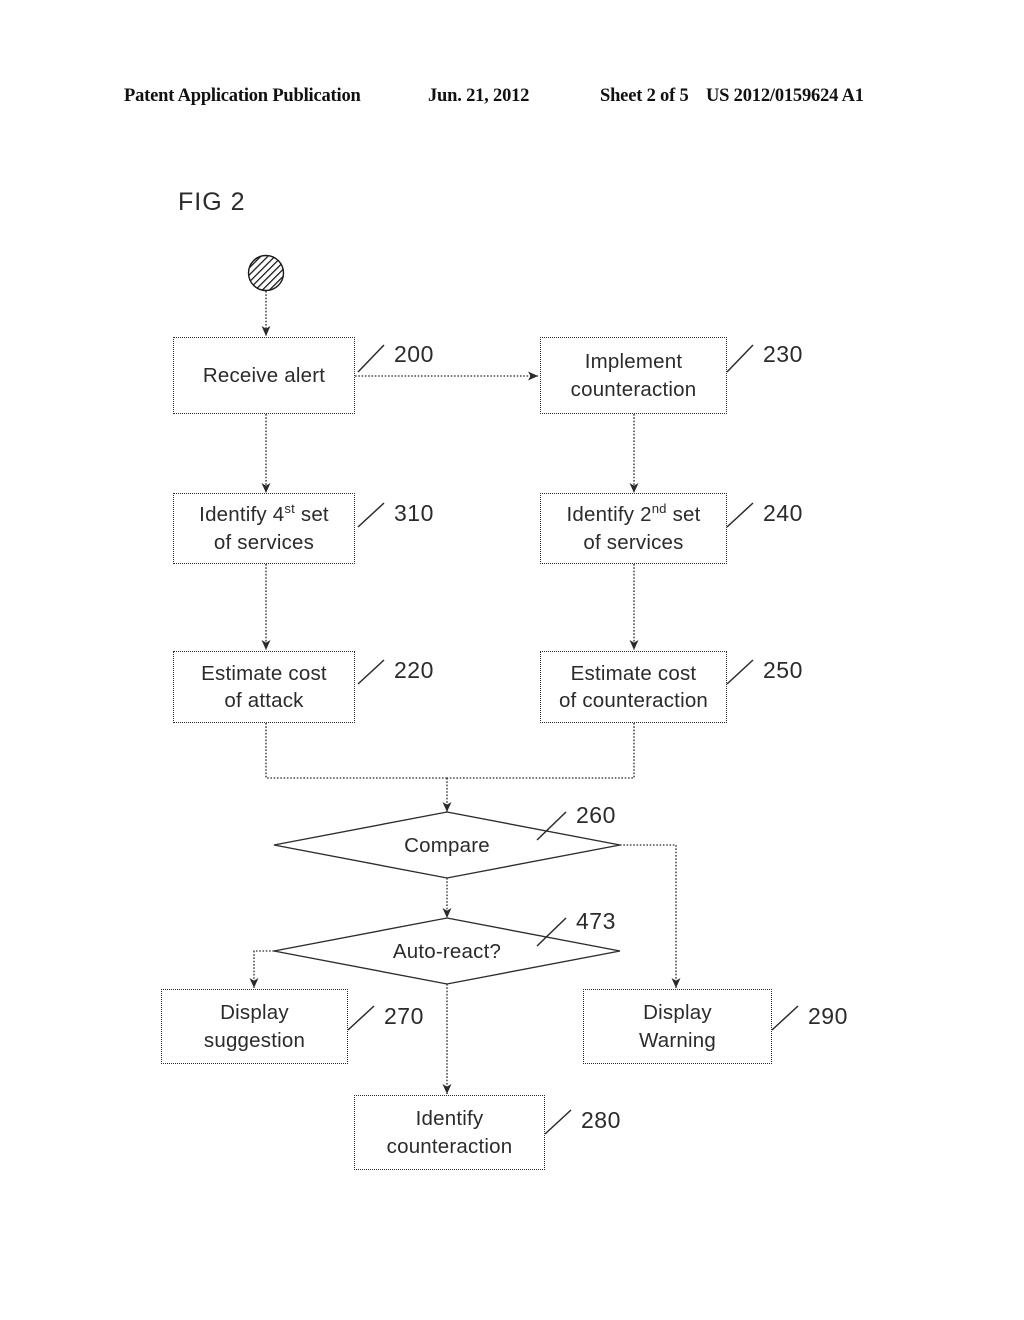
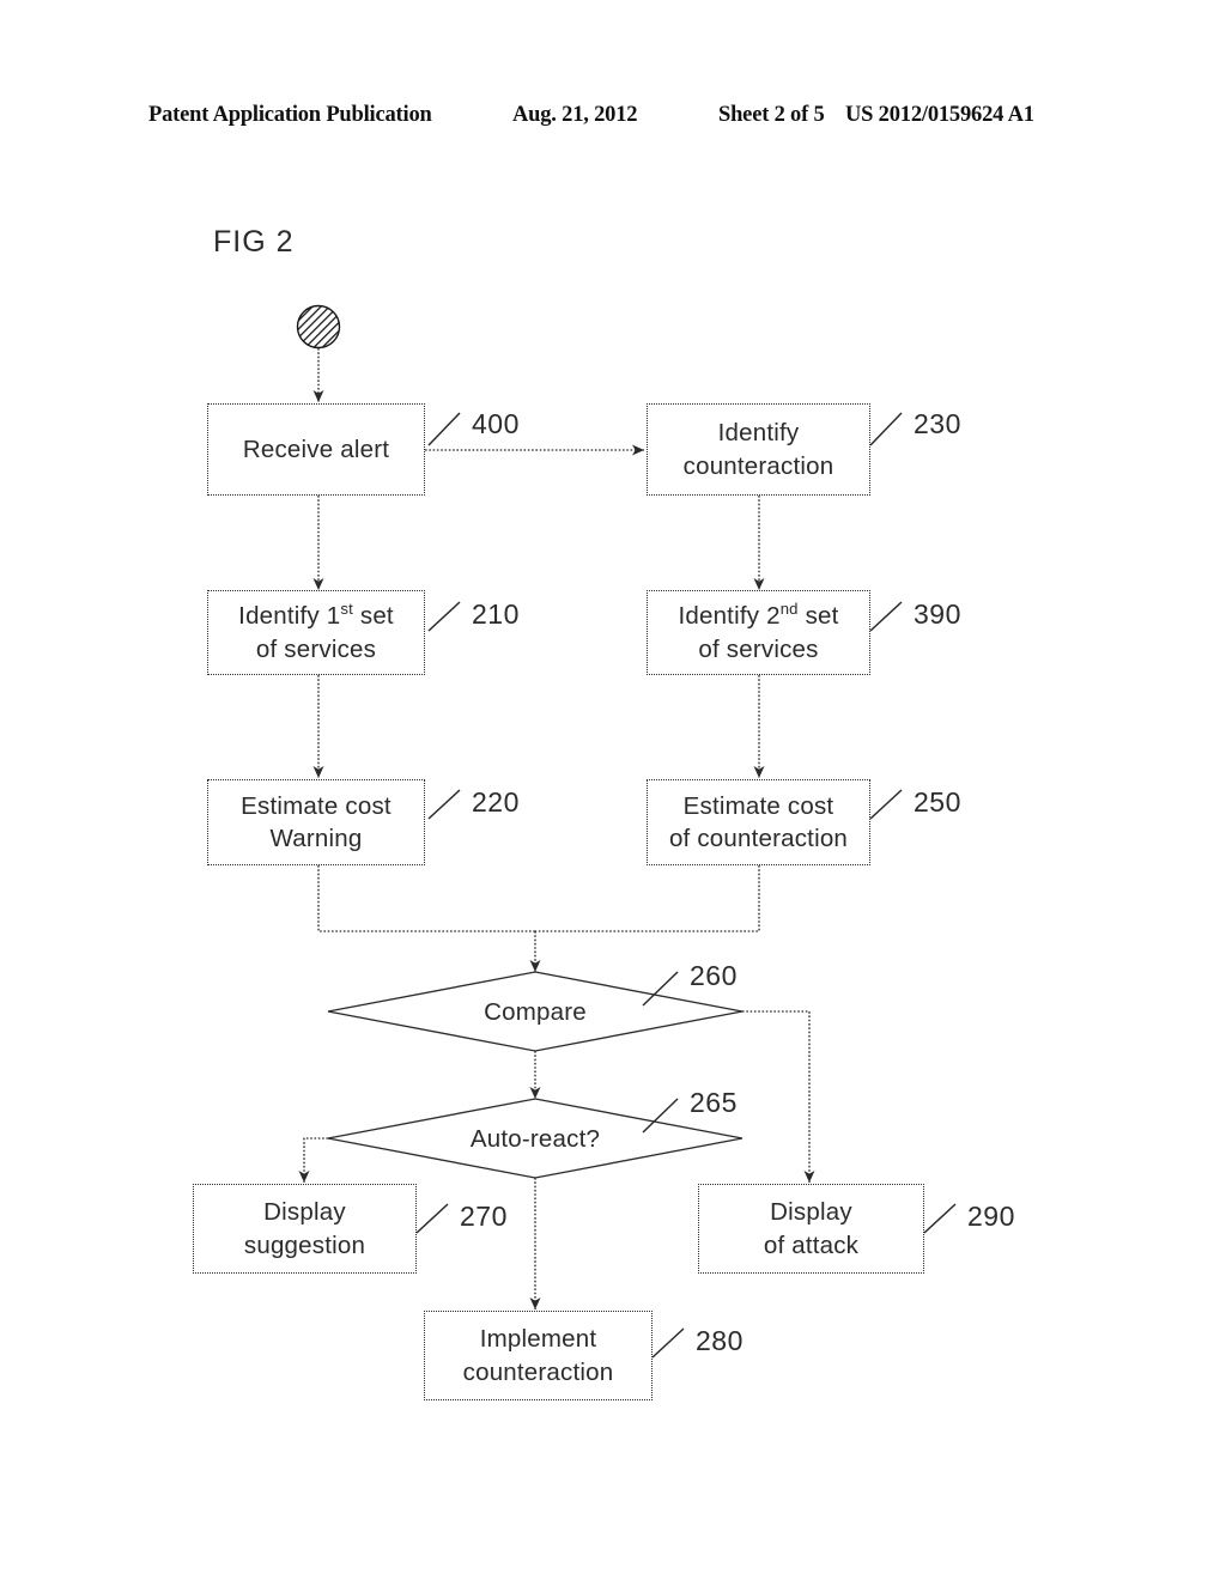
  Patent Application Publication
- Jun. 21, 2012
+ Aug. 21, 2012
  Sheet 2 of 5
  US 2012/0159624 A1
  FIG 2
  Receive alert
- Implement
+ Identify
  counteraction
- Identify 4st set
+ Identify 1st set
  of services
  Identify 2nd set
  of services
  Estimate cost
- of attack
+ Warning
  Estimate cost
  of counteraction
  Display
  suggestion
  Display
- Warning
+ of attack
- Identify
+ Implement
  counteraction
  Compare
  Auto-react?
- 200
+ 400
  230
- 310
+ 210
- 240
+ 390
  220
  250
  260
- 473
+ 265
  270
  290
  280
